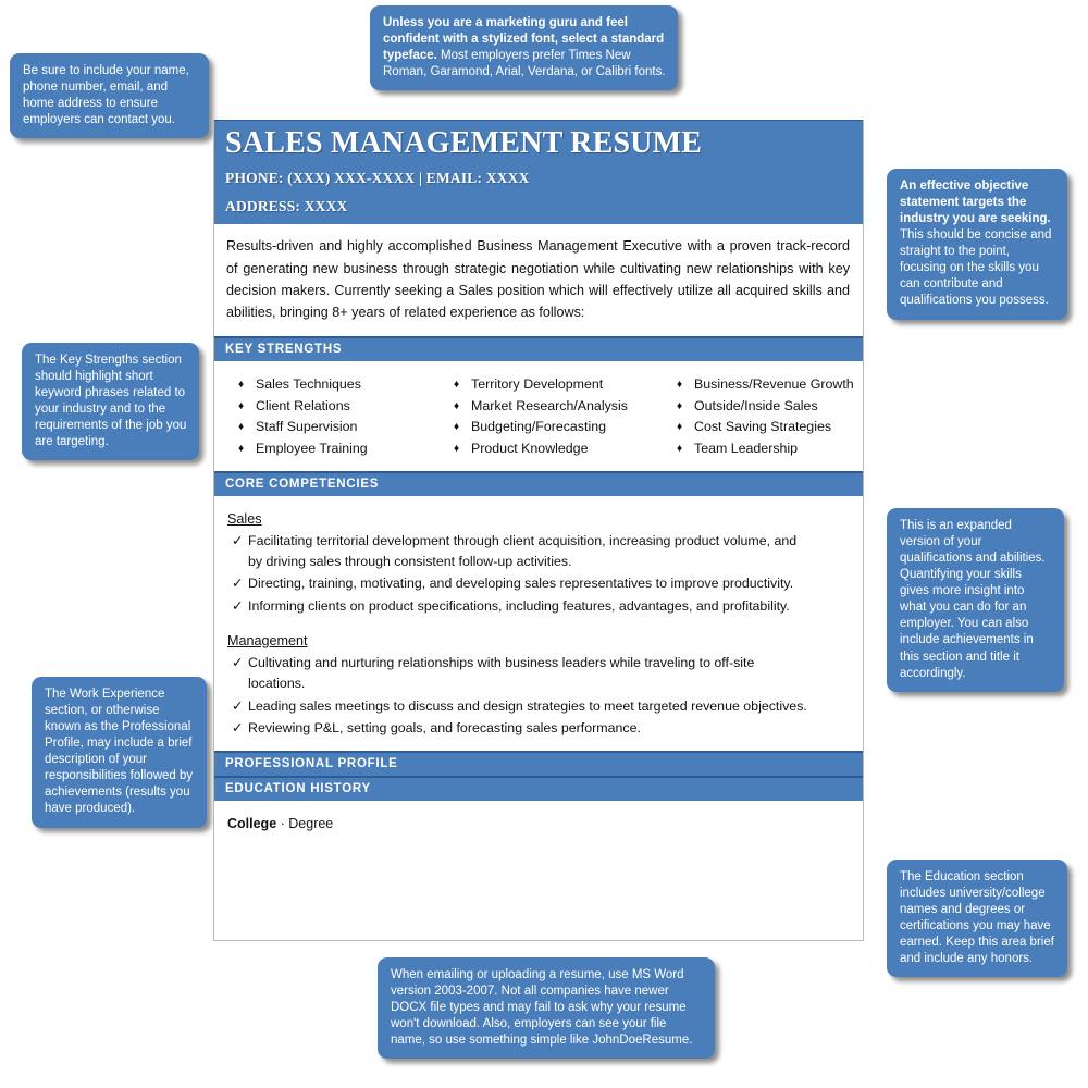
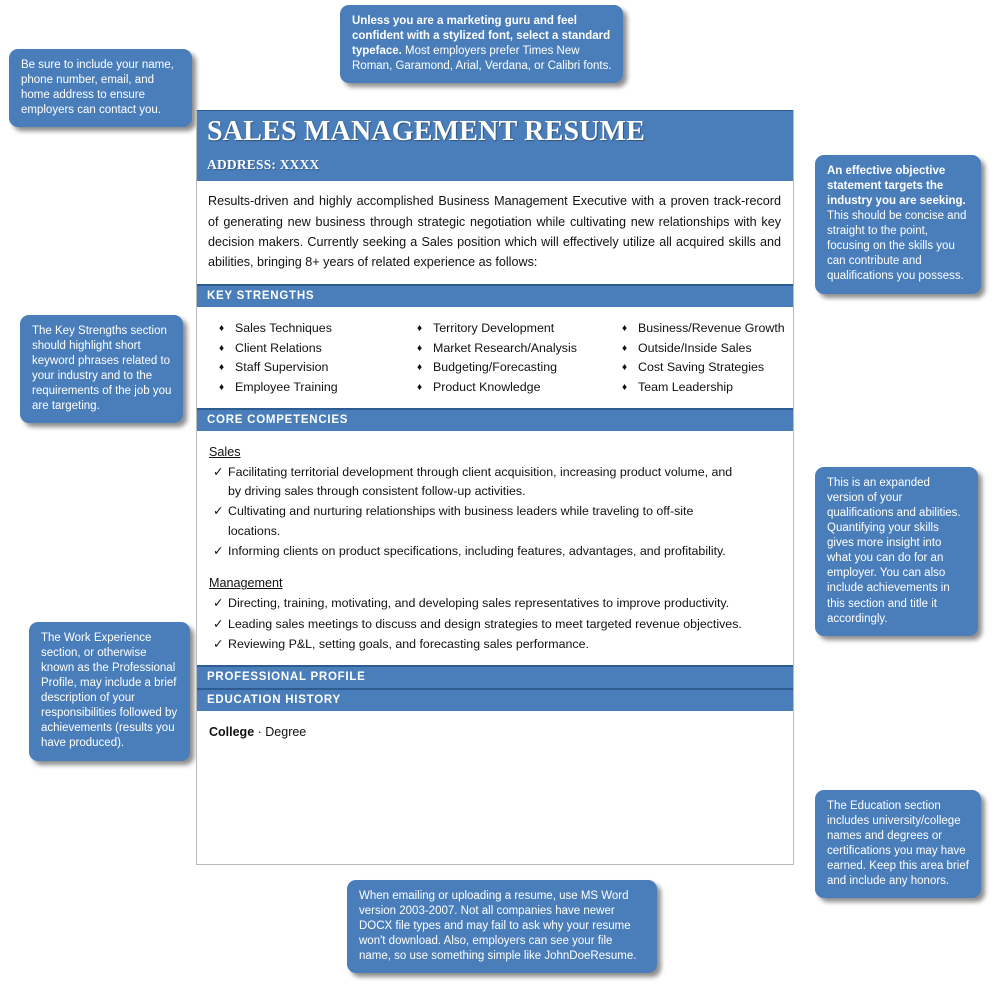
  Be sure to include your name, phone number, email, and home address to ensure employers can contact you.
  Unless you are a marketing guru and feel confident with a stylized font, select a standard typeface. Most employers prefer Times New Roman, Garamond, Arial, Verdana, or Calibri fonts.
  An effective objective statement targets the industry you are seeking. This should be concise and straight to the point, focusing on the skills you can contribute and qualifications you possess.
  The Key Strengths section should highlight short keyword phrases related to your industry and to the requirements of the job you are targeting.
  This is an expanded version of your qualifications and abilities. Quantifying your skills gives more insight into what you can do for an employer. You can also include achievements in this section and title it accordingly.
  The Work Experience section, or otherwise known as the Professional Profile, may include a brief description of your responsibilities followed by achievements (results you have produced).
  The Education section includes university/college names and degrees or certifications you may have earned. Keep this area brief and include any honors.
  When emailing or uploading a resume, use MS Word version 2003-2007. Not all companies have newer DOCX file types and may fail to ask why your resume won't download. Also, employers can see your file name, so use something simple like JohnDoeResume.
  SALES MANAGEMENT RESUME
- PHONE: (XXX) XXX-XXXX | EMAIL: XXXX
  ADDRESS: XXXX
  Results-driven and highly accomplished Business Management Executive with a proven track-record of generating new business through strategic negotiation while cultivating new relationships with key decision makers. Currently seeking a Sales position which will effectively utilize all acquired skills and abilities, bringing 8+ years of related experience as follows:
  KEY STRENGTHS
  ♦
  Sales Techniques
  ♦
  Client Relations
  ♦
  Staff Supervision
  ♦
  Employee Training
  ♦
  Territory Development
  ♦
  Market Research/Analysis
  ♦
  Budgeting/Forecasting
  ♦
  Product Knowledge
  ♦
  Business/Revenue Growth
  ♦
  Outside/Inside Sales
  ♦
  Cost Saving Strategies
  ♦
  Team Leadership
  CORE COMPETENCIES
  Sales
  ✓
  Facilitating territorial development through client acquisition, increasing product volume, and by driving sales through consistent follow-up activities.
  ✓
- Directing, training, motivating, and developing sales representatives to improve productivity.
+ Cultivating and nurturing relationships with business leaders while traveling to off-site locations.
  ✓
  Informing clients on product specifications, including features, advantages, and profitability.
  Management
  ✓
- Cultivating and nurturing relationships with business leaders while traveling to off-site locations.
+ Directing, training, motivating, and developing sales representatives to improve productivity.
  ✓
  Leading sales meetings to discuss and design strategies to meet targeted revenue objectives.
  ✓
  Reviewing P&L, setting goals, and forecasting sales performance.
  PROFESSIONAL PROFILE
  EDUCATION HISTORY
  College · Degree
